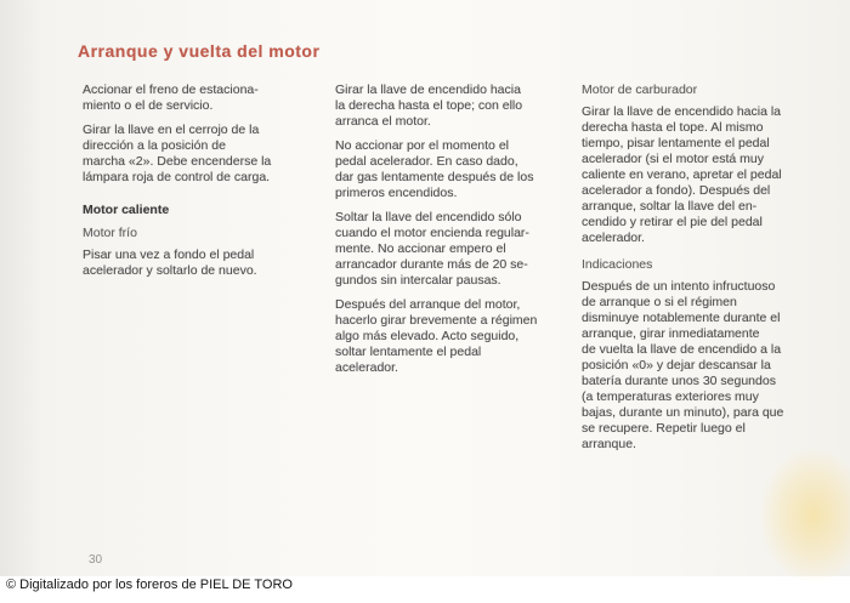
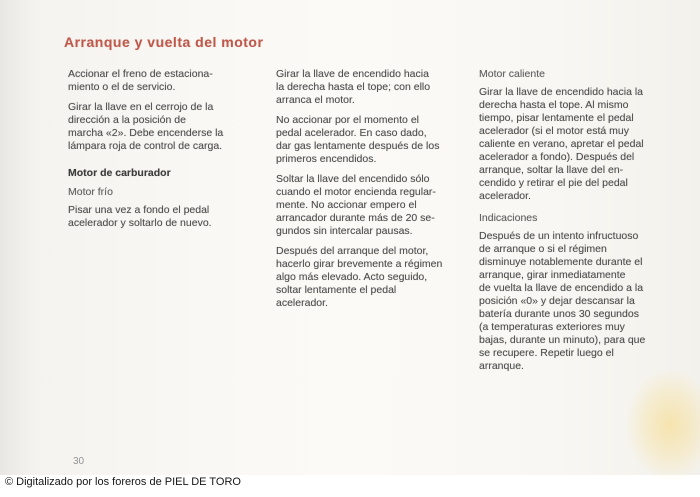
  Arranque y vuelta del motor
  Accionar el freno de estaciona-
  miento o el de servicio.
  Girar la llave en el cerrojo de la
  dirección a la posición de
  marcha «2». Debe encenderse la
  lámpara roja de control de carga.
- Motor caliente
+ Motor de carburador
  Motor frío
  Pisar una vez a fondo el pedal
  acelerador y soltarlo de nuevo.
  Girar la llave de encendido hacia
  la derecha hasta el tope; con ello
  arranca el motor.
  No accionar por el momento el
  pedal acelerador. En caso dado,
  dar gas lentamente después de los
  primeros encendidos.
  Soltar la llave del encendido sólo
  cuando el motor encienda regular-
  mente. No accionar empero el
  arrancador durante más de 20 se-
  gundos sin intercalar pausas.
  Después del arranque del motor,
  hacerlo girar brevemente a régimen
  algo más elevado. Acto seguido,
  soltar lentamente el pedal
  acelerador.
- Motor de carburador
+ Motor caliente
  Girar la llave de encendido hacia la
  derecha hasta el tope. Al mismo
  tiempo, pisar lentamente el pedal
  acelerador (si el motor está muy
  caliente en verano, apretar el pedal
  acelerador a fondo). Después del
  arranque, soltar la llave del en-
  cendido y retirar el pie del pedal
  acelerador.
  Indicaciones
  Después de un intento infructuoso
  de arranque o si el régimen
  disminuye notablemente durante el
  arranque, girar inmediatamente
  de vuelta la llave de encendido a la
  posición «0» y dejar descansar la
  batería durante unos 30 segundos
  (a temperaturas exteriores muy
  bajas, durante un minuto), para que
  se recupere. Repetir luego el
  arranque.
  30
  © Digitalizado por los foreros de PIEL DE TORO
